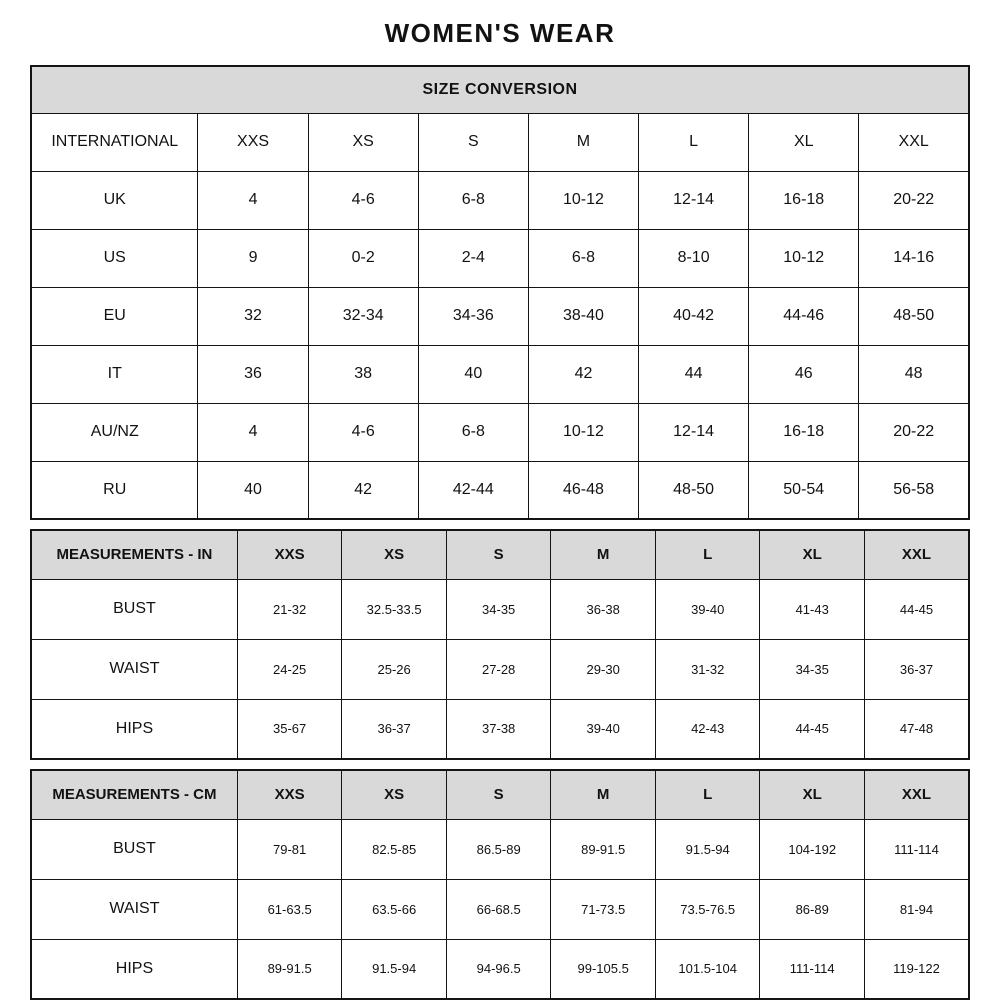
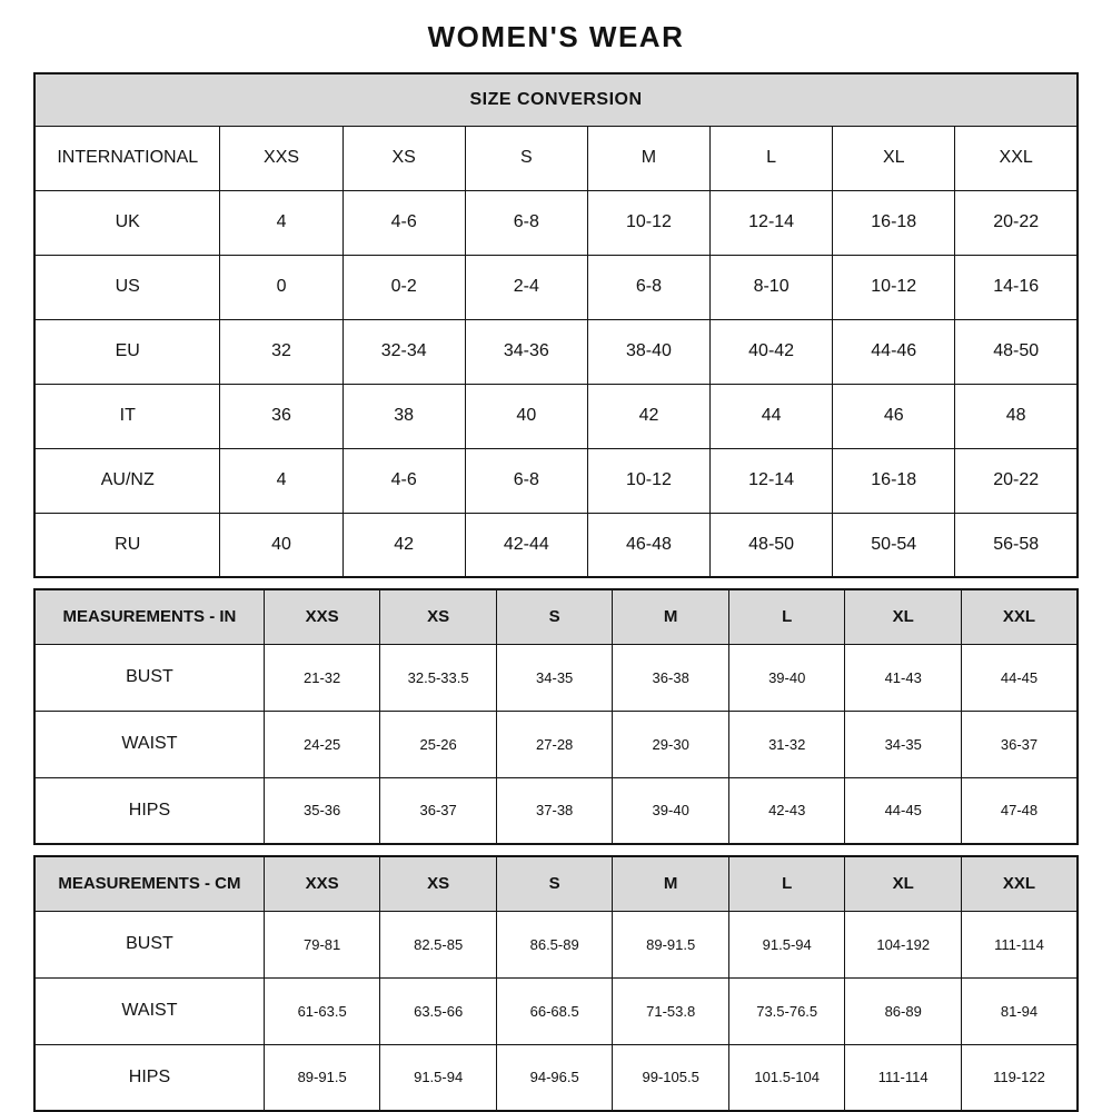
  WOMEN'S WEAR
  SIZE CONVERSION
  INTERNATIONAL	XXS	XS	S	M	L	XL	XXL
  UK	4	4-6	6-8	10-12	12-14	16-18	20-22
- US	9	0-2	2-4	6-8	8-10	10-12	14-16
+ US	0	0-2	2-4	6-8	8-10	10-12	14-16
  EU	32	32-34	34-36	38-40	40-42	44-46	48-50
  IT	36	38	40	42	44	46	48
  AU/NZ	4	4-6	6-8	10-12	12-14	16-18	20-22
  RU	40	42	42-44	46-48	48-50	50-54	56-58
  MEASUREMENTS - IN	XXS	XS	S	M	L	XL	XXL
  BUST	21-32	32.5-33.5	34-35	36-38	39-40	41-43	44-45
  WAIST	24-25	25-26	27-28	29-30	31-32	34-35	36-37
- HIPS	35-67	36-37	37-38	39-40	42-43	44-45	47-48
+ HIPS	35-36	36-37	37-38	39-40	42-43	44-45	47-48
  MEASUREMENTS - CM	XXS	XS	S	M	L	XL	XXL
  BUST	79-81	82.5-85	86.5-89	89-91.5	91.5-94	104-192	111-114
- WAIST	61-63.5	63.5-66	66-68.5	71-73.5	73.5-76.5	86-89	81-94
+ WAIST	61-63.5	63.5-66	66-68.5	71-53.8	73.5-76.5	86-89	81-94
  HIPS	89-91.5	91.5-94	94-96.5	99-105.5	101.5-104	111-114	119-122
